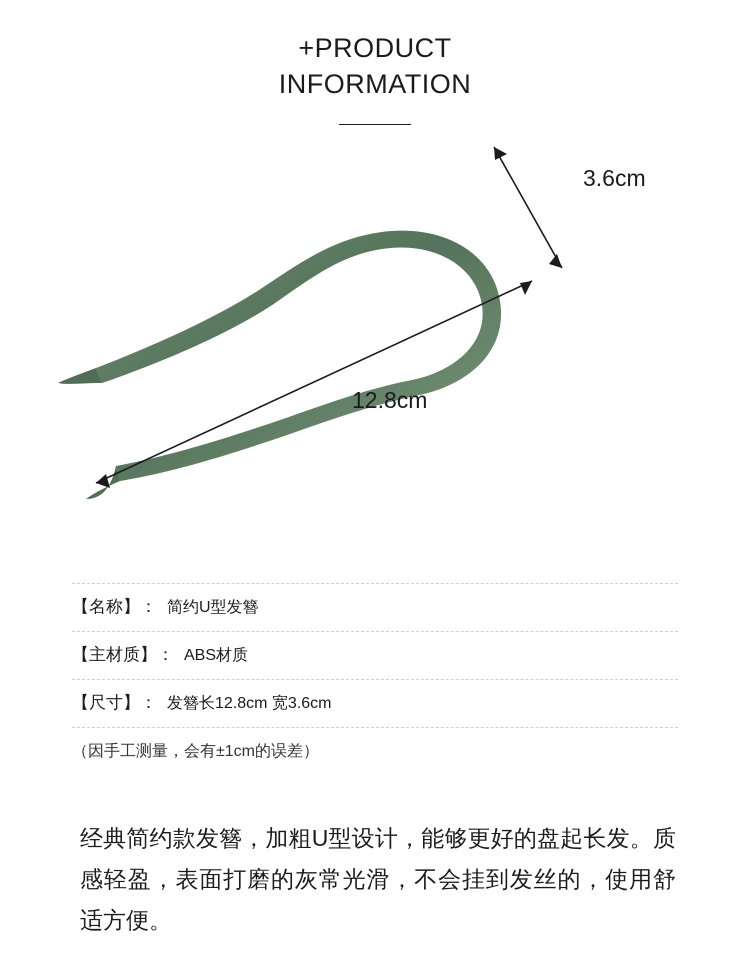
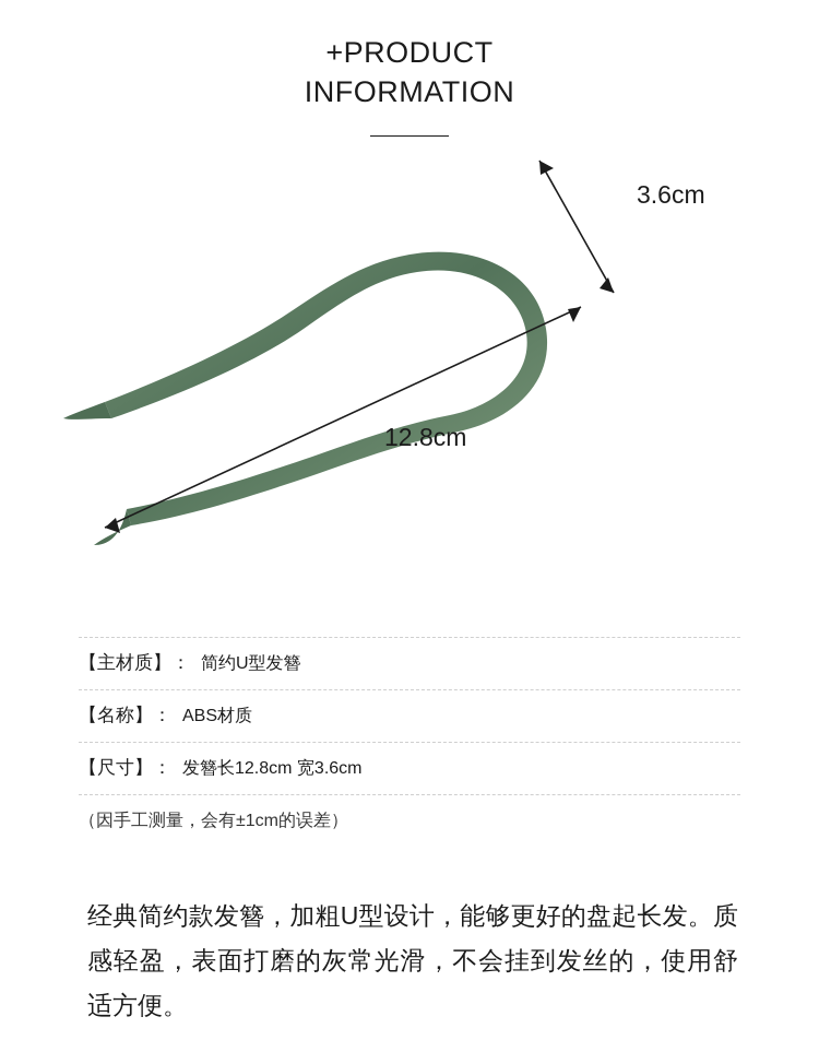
  +PRODUCT
  INFORMATION
  12.8cm
  3.6cm
- 【名称】：
+ 【主材质】：
  简约U型发簪
- 【主材质】：
+ 【名称】：
  ABS材质
  【尺寸】：
  发簪长12.8cm 宽3.6cm
  （因手工测量，会有±1cm的误差）
  经典简约款发簪，加粗U型设计，能够更好的盘起长发。质感轻盈，表面打磨的灰常光滑，不会挂到发丝的，使用舒适方便。
